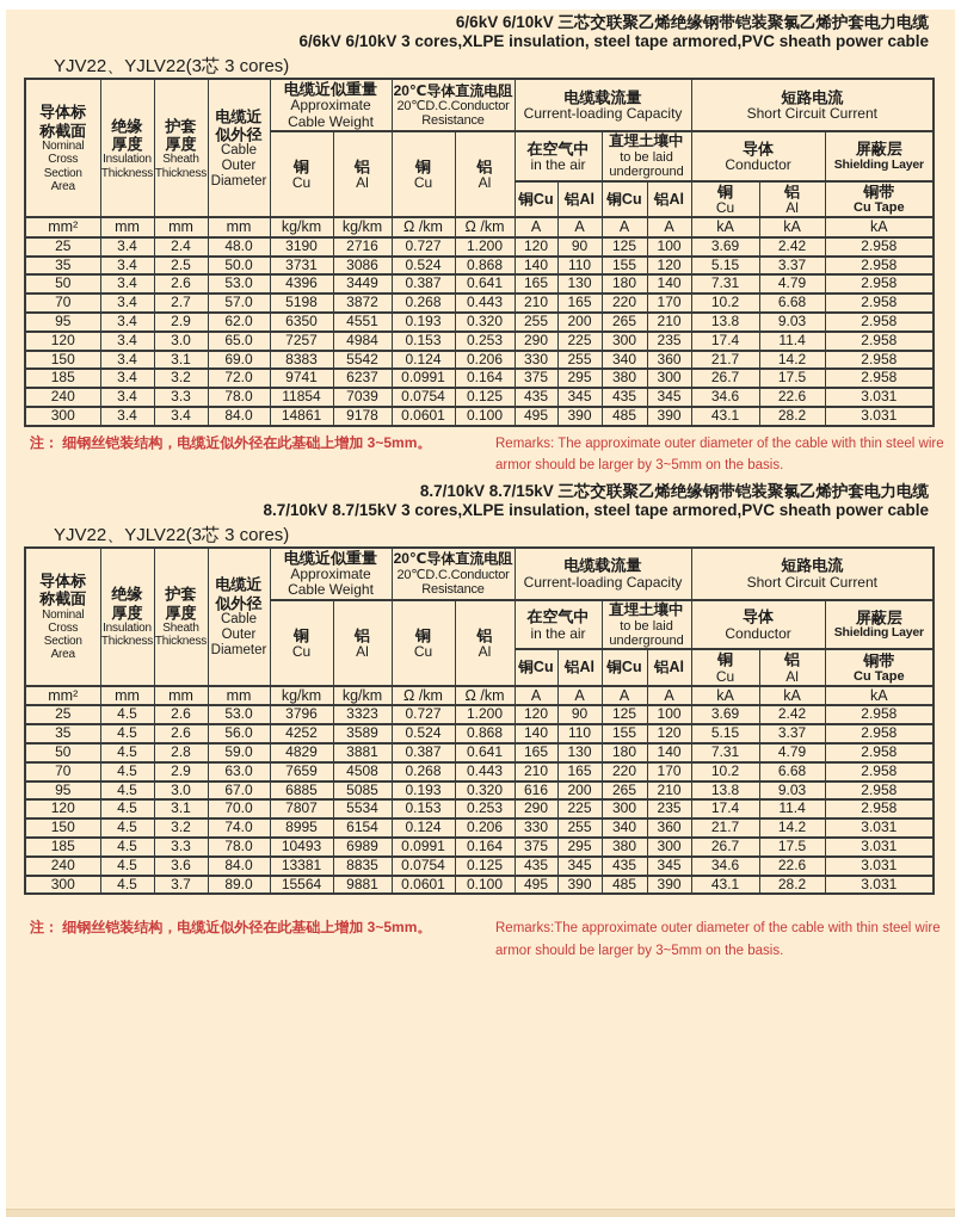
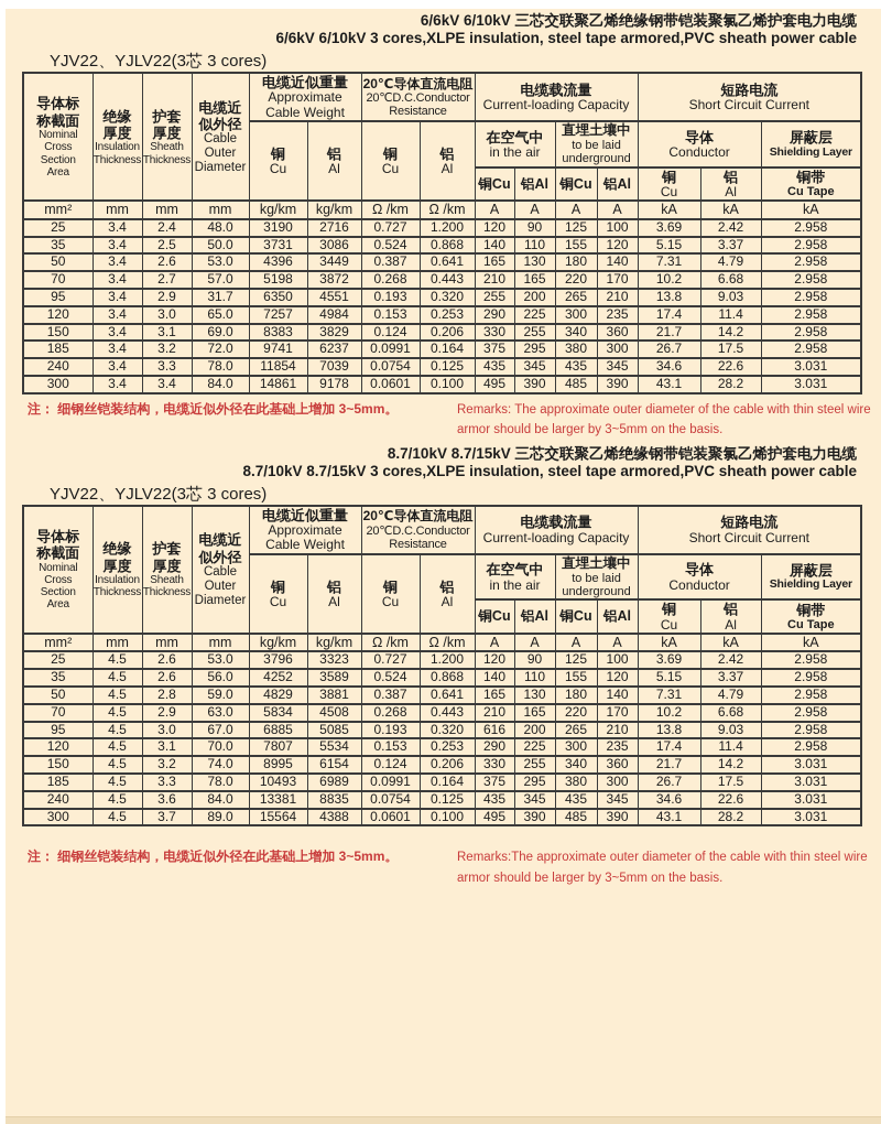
  6/6kV 6/10kV 三芯交联聚乙烯绝缘钢带铠装聚氯乙烯护套电力电缆
  6/6kV 6/10kV 3 cores,XLPE insulation, steel tape armored,PVC sheath power cable
  YJV22、YJLV22(3芯 3 cores)
  导体标 称截面Nominal Cross Section Area	绝缘 厚度Insulation Thickness	护套 厚度Sheath Thickness	电缆近 似外径Cable Outer Diameter	电缆近似重量Approximate Cable Weight	20℃导体直流电阻20℃D.C.Conductor Resistance	电缆载流量Current-loading Capacity	短路电流Short Circuit Current
  铜Cu	铝Al	铜Cu	铝Al	在空气中in the air	直埋土壤中to be laid underground	导体Conductor	屏蔽层Shielding Layer
  铜Cu	铝Al	铜Cu	铝Al	铜Cu	铝Al	铜带Cu Tape
  mm²	mm	mm	mm	kg/km	kg/km	Ω /km	Ω /km	A	A	A	A	kA	kA	kA
  25	3.4	2.4	48.0	3190	2716	0.727	1.200	120	90	125	100	3.69	2.42	2.958
  35	3.4	2.5	50.0	3731	3086	0.524	0.868	140	110	155	120	5.15	3.37	2.958
  50	3.4	2.6	53.0	4396	3449	0.387	0.641	165	130	180	140	7.31	4.79	2.958
  70	3.4	2.7	57.0	5198	3872	0.268	0.443	210	165	220	170	10.2	6.68	2.958
- 95	3.4	2.9	62.0	6350	4551	0.193	0.320	255	200	265	210	13.8	9.03	2.958
+ 95	3.4	2.9	31.7	6350	4551	0.193	0.320	255	200	265	210	13.8	9.03	2.958
  120	3.4	3.0	65.0	7257	4984	0.153	0.253	290	225	300	235	17.4	11.4	2.958
- 150	3.4	3.1	69.0	8383	5542	0.124	0.206	330	255	340	360	21.7	14.2	2.958
+ 150	3.4	3.1	69.0	8383	3829	0.124	0.206	330	255	340	360	21.7	14.2	2.958
  185	3.4	3.2	72.0	9741	6237	0.0991	0.164	375	295	380	300	26.7	17.5	2.958
  240	3.4	3.3	78.0	11854	7039	0.0754	0.125	435	345	435	345	34.6	22.6	3.031
  300	3.4	3.4	84.0	14861	9178	0.0601	0.100	495	390	485	390	43.1	28.2	3.031
  注： 细钢丝铠装结构，电缆近似外径在此基础上增加 3~5mm。
  Remarks: The approximate outer diameter of the cable with thin steel wire
  armor should be larger by 3~5mm on the basis.
  8.7/10kV 8.7/15kV 三芯交联聚乙烯绝缘钢带铠装聚氯乙烯护套电力电缆
  8.7/10kV 8.7/15kV 3 cores,XLPE insulation, steel tape armored,PVC sheath power cable
  YJV22、YJLV22(3芯 3 cores)
  导体标 称截面Nominal Cross Section Area	绝缘 厚度Insulation Thickness	护套 厚度Sheath Thickness	电缆近 似外径Cable Outer Diameter	电缆近似重量Approximate Cable Weight	20℃导体直流电阻20℃D.C.Conductor Resistance	电缆载流量Current-loading Capacity	短路电流Short Circuit Current
  铜Cu	铝Al	铜Cu	铝Al	在空气中in the air	直埋土壤中to be laid underground	导体Conductor	屏蔽层Shielding Layer
  铜Cu	铝Al	铜Cu	铝Al	铜Cu	铝Al	铜带Cu Tape
  mm²	mm	mm	mm	kg/km	kg/km	Ω /km	Ω /km	A	A	A	A	kA	kA	kA
  25	4.5	2.6	53.0	3796	3323	0.727	1.200	120	90	125	100	3.69	2.42	2.958
  35	4.5	2.6	56.0	4252	3589	0.524	0.868	140	110	155	120	5.15	3.37	2.958
  50	4.5	2.8	59.0	4829	3881	0.387	0.641	165	130	180	140	7.31	4.79	2.958
- 70	4.5	2.9	63.0	7659	4508	0.268	0.443	210	165	220	170	10.2	6.68	2.958
+ 70	4.5	2.9	63.0	5834	4508	0.268	0.443	210	165	220	170	10.2	6.68	2.958
  95	4.5	3.0	67.0	6885	5085	0.193	0.320	616	200	265	210	13.8	9.03	2.958
  120	4.5	3.1	70.0	7807	5534	0.153	0.253	290	225	300	235	17.4	11.4	2.958
  150	4.5	3.2	74.0	8995	6154	0.124	0.206	330	255	340	360	21.7	14.2	3.031
  185	4.5	3.3	78.0	10493	6989	0.0991	0.164	375	295	380	300	26.7	17.5	3.031
  240	4.5	3.6	84.0	13381	8835	0.0754	0.125	435	345	435	345	34.6	22.6	3.031
- 300	4.5	3.7	89.0	15564	9881	0.0601	0.100	495	390	485	390	43.1	28.2	3.031
+ 300	4.5	3.7	89.0	15564	4388	0.0601	0.100	495	390	485	390	43.1	28.2	3.031
  注： 细钢丝铠装结构，电缆近似外径在此基础上增加 3~5mm。
  Remarks:The approximate outer diameter of the cable with thin steel wire
  armor should be larger by 3~5mm on the basis.
